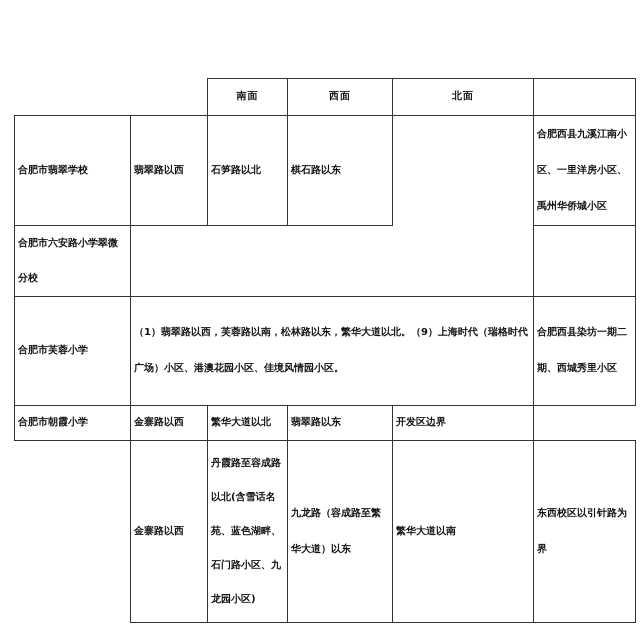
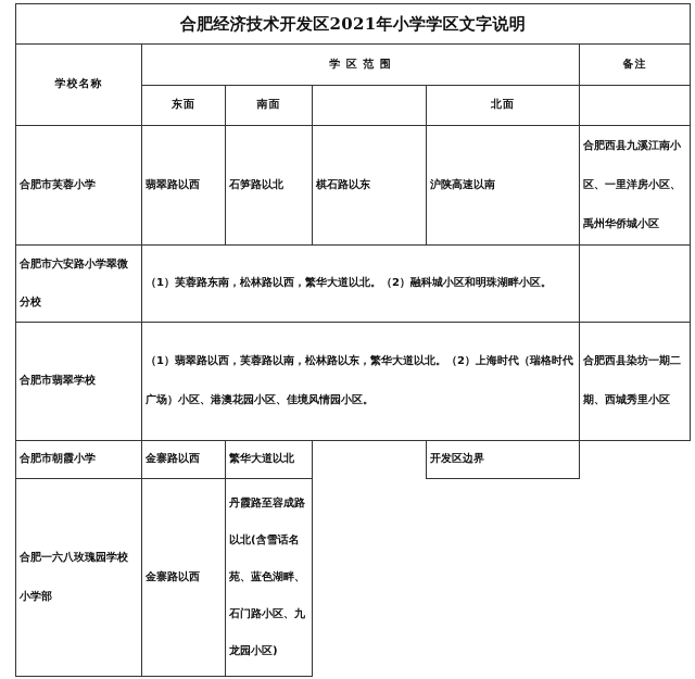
+ 合肥经济技术开发区2021年小学学区文字说明
+ 学校名称
+ 学 区 范 围
+ 备注
+ 东面
  南面
- 西面
  北面
- 合肥市翡翠学校
+ 合肥市芙蓉小学
  翡翠路以西
  石笋路以北
  棋石路以东
+ 沪陕高速以南
  合肥西县九溪江南小区、一里洋房小区、禹州华侨城小区
  合肥市六安路小学翠微分校
+ （1）芙蓉路东南，松林路以西，繁华大道以北。（2）融科城小区和明珠湖畔小区。
- 合肥市芙蓉小学
+ 合肥市翡翠学校
- （1）翡翠路以西，芙蓉路以南，松林路以东，繁华大道以北。（9）上海时代（瑞格时代广场）小区、港澳花园小区、佳境风情园小区。
+ （1）翡翠路以西，芙蓉路以南，松林路以东，繁华大道以北。（2）上海时代（瑞格时代广场）小区、港澳花园小区、佳境风情园小区。
  合肥西县染坊一期二期、西城秀里小区
  合肥市朝霞小学
  金寨路以西
  繁华大道以北
- 翡翠路以东
  开发区边界
+ 合肥一六八玫瑰园学校小学部
  金寨路以西
  丹霞路至容成路以北(含雪话名苑、蓝色湖畔、石门路小区、九龙园小区)
- 九龙路（容成路至繁华大道）以东
- 繁华大道以南
- 东西校区以引针路为界
